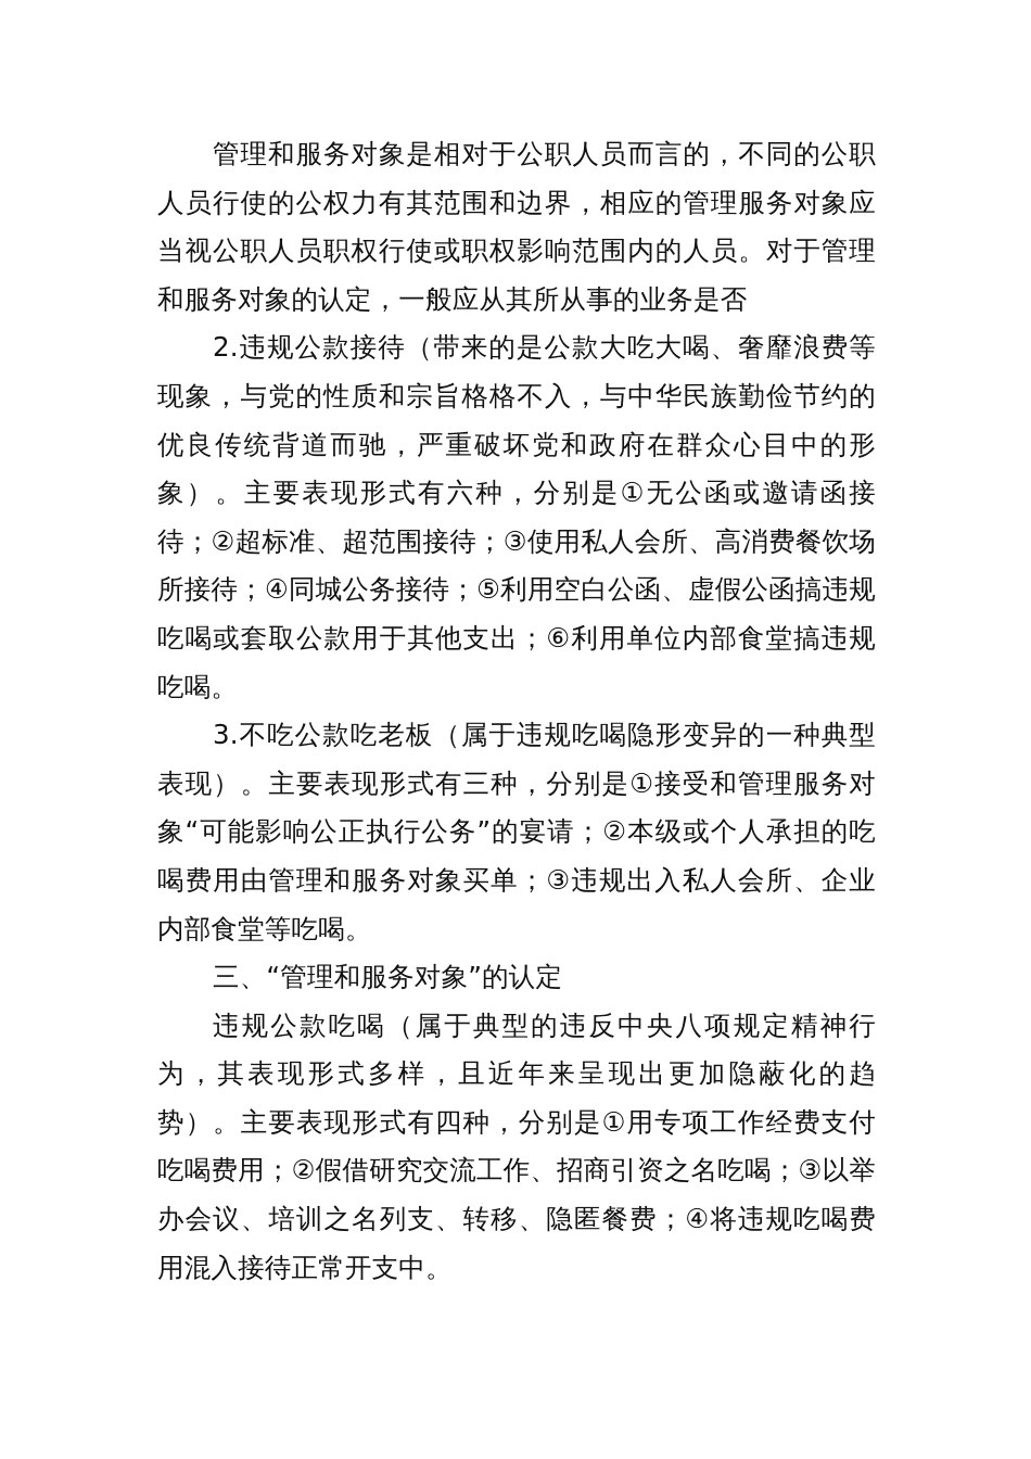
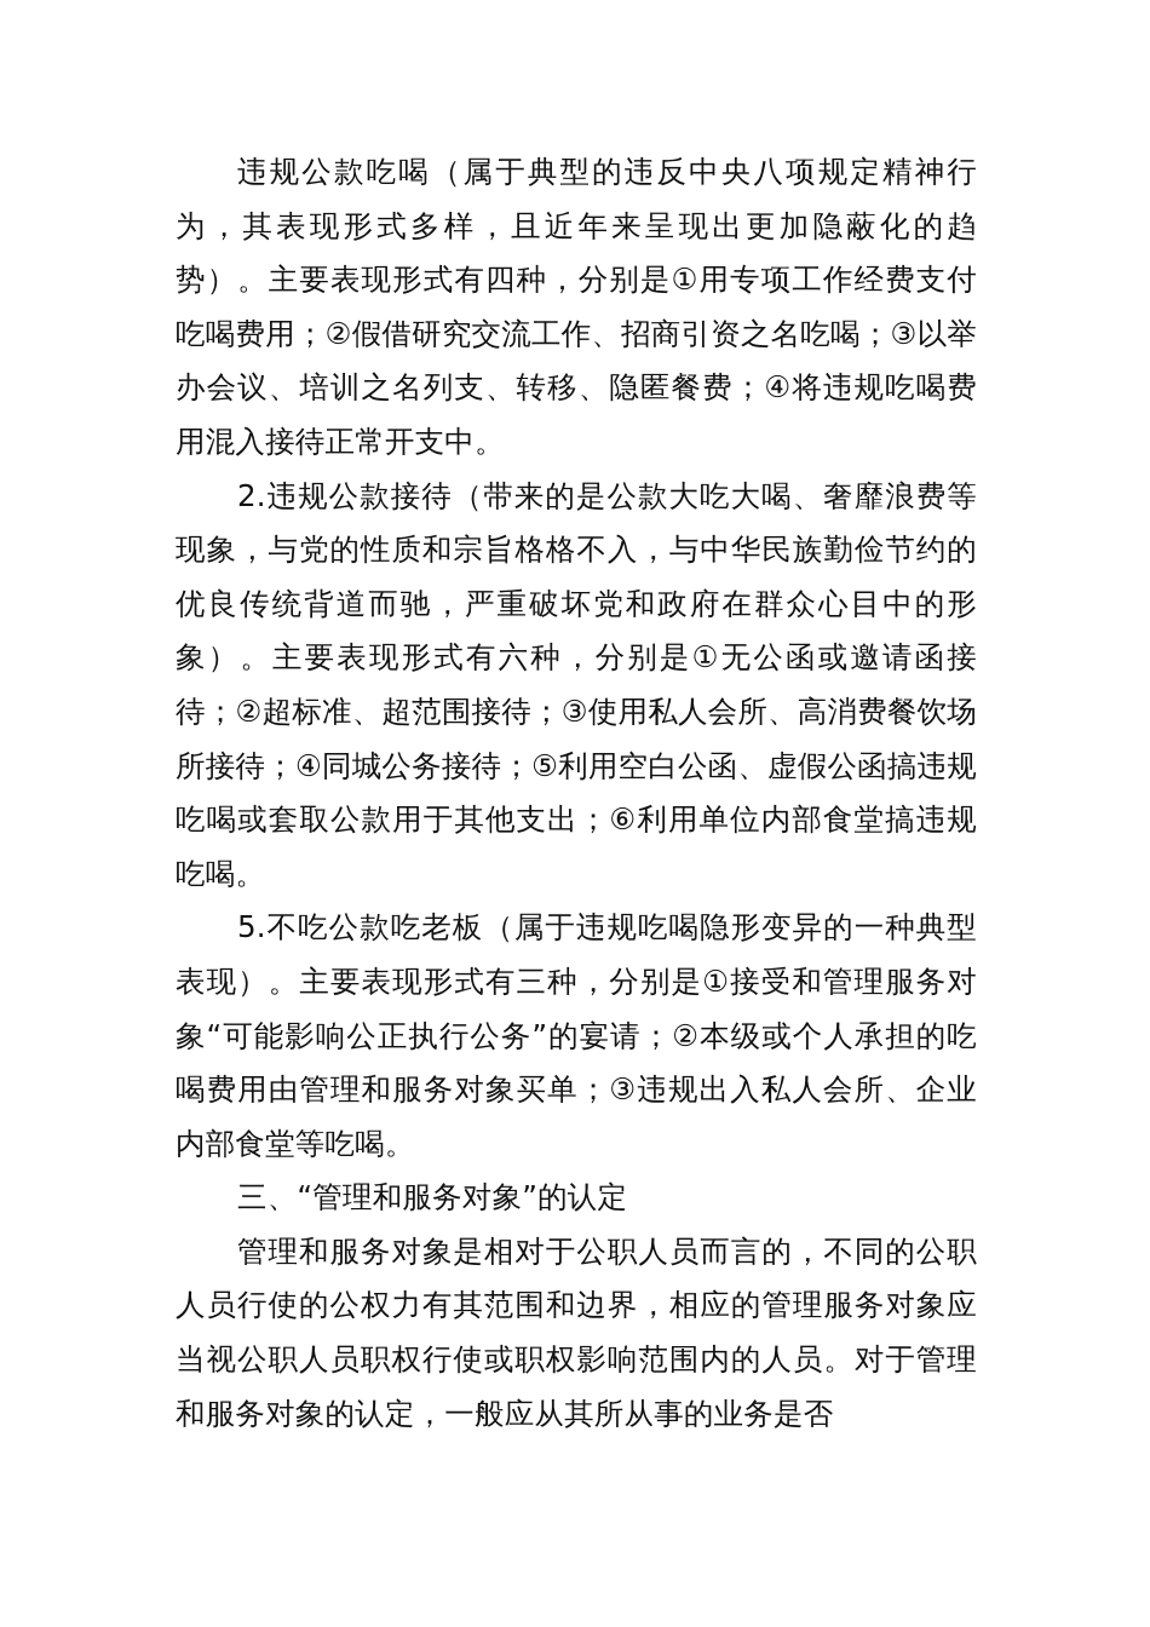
- 管理和服务对象是相对于公职人员而言的，不同的公职人员行使的公权力有其范围和边界，相应的管理服务对象应当视公职人员职权行使或职权影响范围内的人员。对于管理和服务对象的认定，一般应从其所从事的业务是否
+ 违规公款吃喝（属于典型的违反中央八项规定精神行为，其表现形式多样，且近年来呈现出更加隐蔽化的趋势）。主要表现形式有四种，分别是①用专项工作经费支付吃喝费用；②假借研究交流工作、招商引资之名吃喝；③以举办会议、培训之名列支、转移、隐匿餐费；④将违规吃喝费用混入接待正常开支中。
  2.违规公款接待（带来的是公款大吃大喝、奢靡浪费等现象，与党的性质和宗旨格格不入，与中华民族勤俭节约的优良传统背道而驰，严重破坏党和政府在群众心目中的形象）。主要表现形式有六种，分别是①无公函或邀请函接待；②超标准、超范围接待；③使用私人会所、高消费餐饮场所接待；④同城公务接待；⑤利用空白公函、虚假公函搞违规吃喝或套取公款用于其他支出；⑥利用单位内部食堂搞违规吃喝。
- 3.不吃公款吃老板（属于违规吃喝隐形变异的一种典型表现）。主要表现形式有三种，分别是①接受和管理服务对象“可能影响公正执行公务”的宴请；②本级或个人承担的吃喝费用由管理和服务对象买单；③违规出入私人会所、企业内部食堂等吃喝。
+ 5.不吃公款吃老板（属于违规吃喝隐形变异的一种典型表现）。主要表现形式有三种，分别是①接受和管理服务对象“可能影响公正执行公务”的宴请；②本级或个人承担的吃喝费用由管理和服务对象买单；③违规出入私人会所、企业内部食堂等吃喝。
  三、“管理和服务对象”的认定
- 违规公款吃喝（属于典型的违反中央八项规定精神行为，其表现形式多样，且近年来呈现出更加隐蔽化的趋势）。主要表现形式有四种，分别是①用专项工作经费支付吃喝费用；②假借研究交流工作、招商引资之名吃喝；③以举办会议、培训之名列支、转移、隐匿餐费；④将违规吃喝费用混入接待正常开支中。
+ 管理和服务对象是相对于公职人员而言的，不同的公职人员行使的公权力有其范围和边界，相应的管理服务对象应当视公职人员职权行使或职权影响范围内的人员。对于管理和服务对象的认定，一般应从其所从事的业务是否
